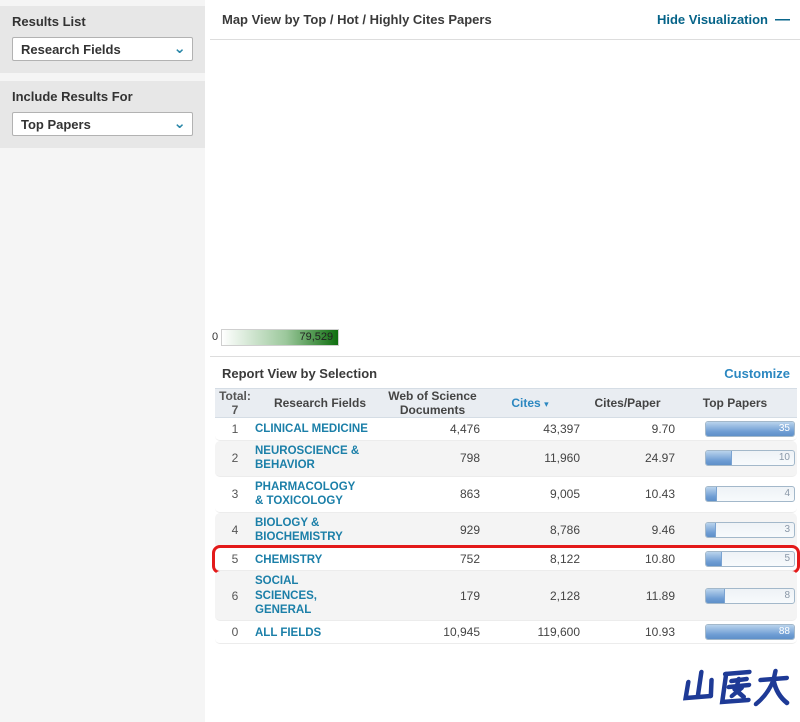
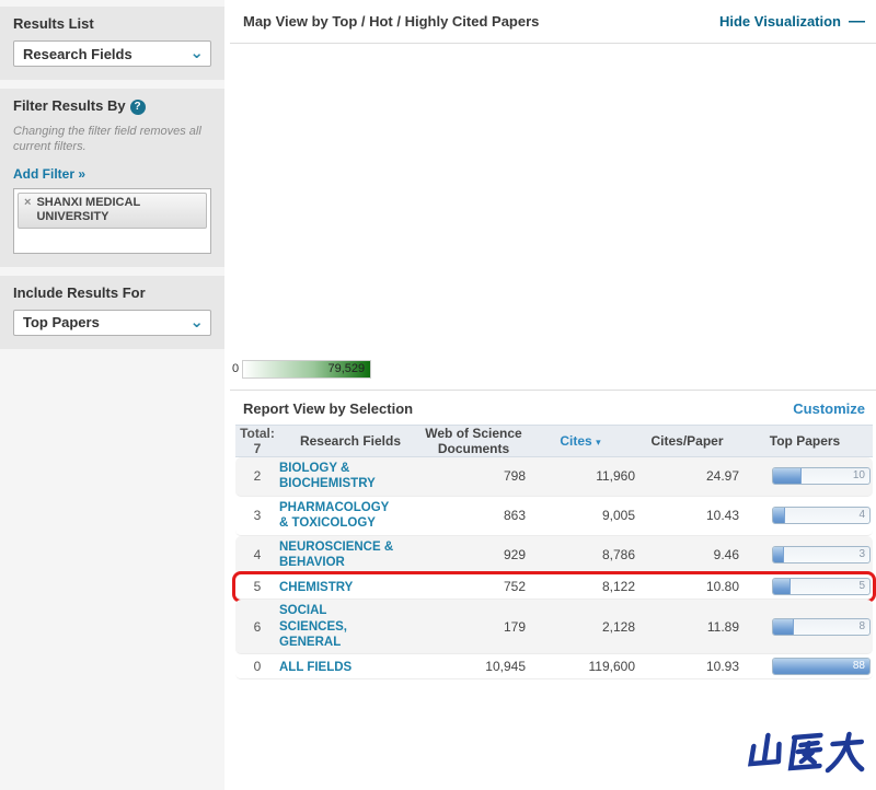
  Results List
  Research Fields
  ⌄
+ Filter Results By ?
+ Changing the filter field removes all current filters.
+ Add Filter »
+ ×
+ SHANXI MEDICAL UNIVERSITY
  Include Results For
  Top Papers
  ⌄
- Map View by Top / Hot / Highly Cites Papers
+ Map View by Top / Hot / Highly Cited Papers
  Hide Visualization
  —
  0
  79,529
  Report View by Selection
  Customize
  Total:
  7
  Research Fields
  Web of Science Documents
  Cites ▾
  Cites/Paper
  Top Papers
- 1
- CLINICAL MEDICINE
- 4,476
- 43,397
- 9.70
- 35
  2
- NEUROSCIENCE & BEHAVIOR
+ BIOLOGY & BIOCHEMISTRY
  798
  11,960
  24.97
  10
  3
  PHARMACOLOGY & TOXICOLOGY
  863
  9,005
  10.43
  4
  4
- BIOLOGY & BIOCHEMISTRY
+ NEUROSCIENCE & BEHAVIOR
  929
  8,786
  9.46
  3
  5
  CHEMISTRY
  752
  8,122
  10.80
  5
  6
  SOCIAL SCIENCES, GENERAL
  179
  2,128
  11.89
  8
  0
  ALL FIELDS
  10,945
  119,600
  10.93
  88
